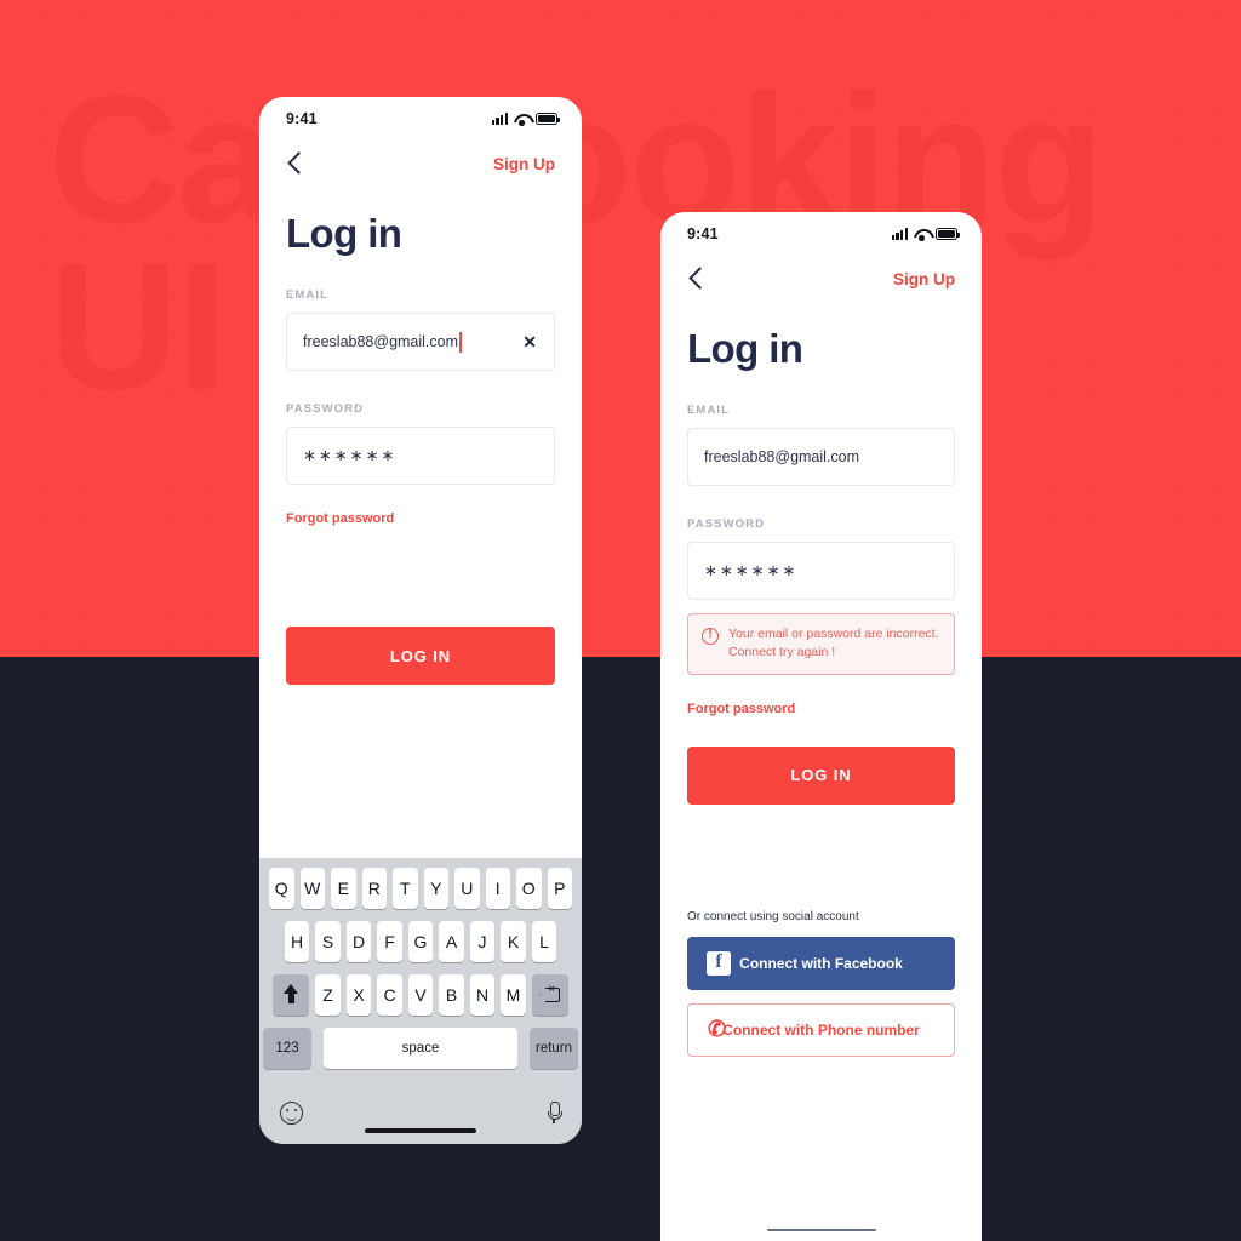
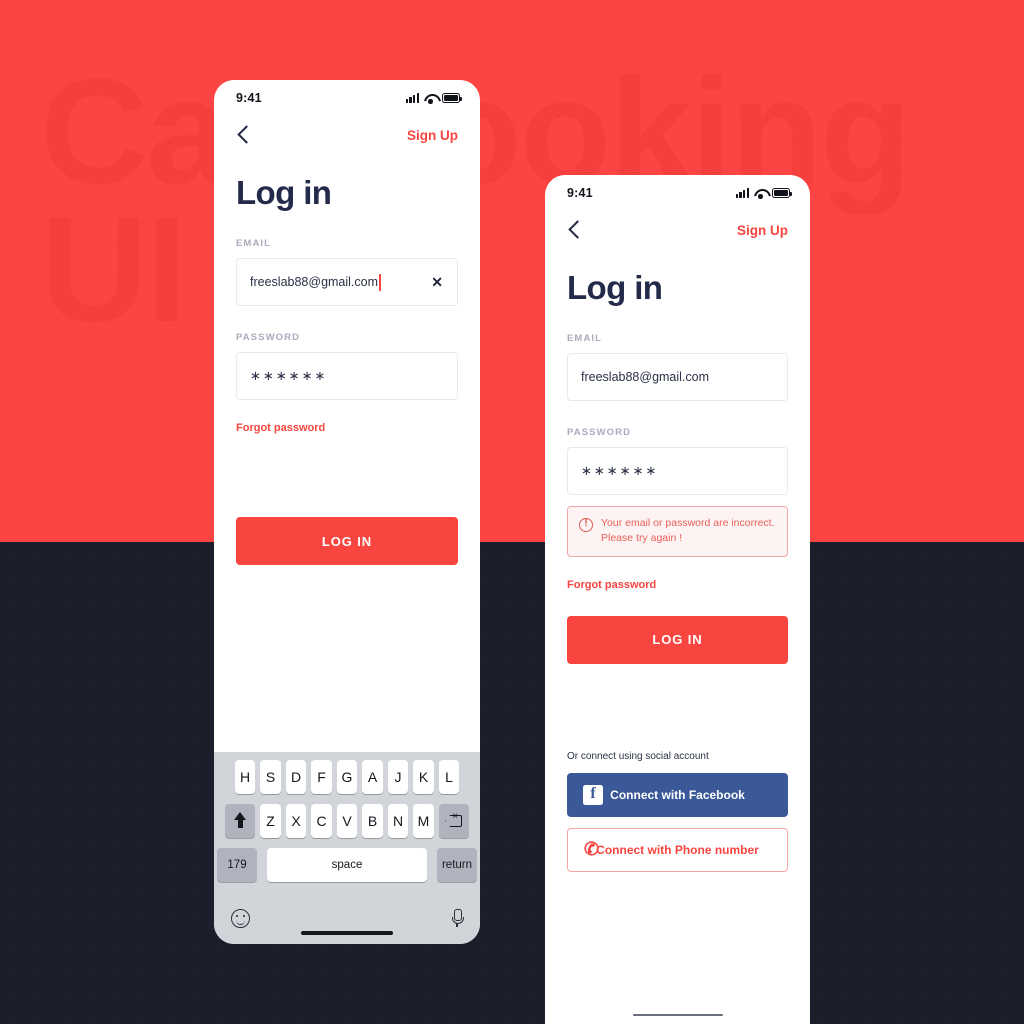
  Caoking
  9:41
  Sign Up
  Log in
  EMAIL
  freeslab88@gmail.com
  ✕
  PASSWORD
  ∗∗∗∗∗∗
  Forgot password
  LOG IN
- Q
- W
- E
- R
- T
- Y
- U
- I
- O
- P
  H
  S
  D
  F
  G
  A
  J
  K
  L
  Z
  X
  C
  V
  B
  N
  M
- 123
+ 179
  space
  return
  9:41
  Sign Up
  Log in
  EMAIL
  freeslab88@gmail.com
  PASSWORD
  ∗∗∗∗∗∗
- Your email or password are incorrect. Connect try again !
+ Your email or password are incorrect. Please try again !
  Forgot password
  LOG IN
  Or connect using social account
  f
  Connect with Facebook
  ✆
  Connect with Phone number
